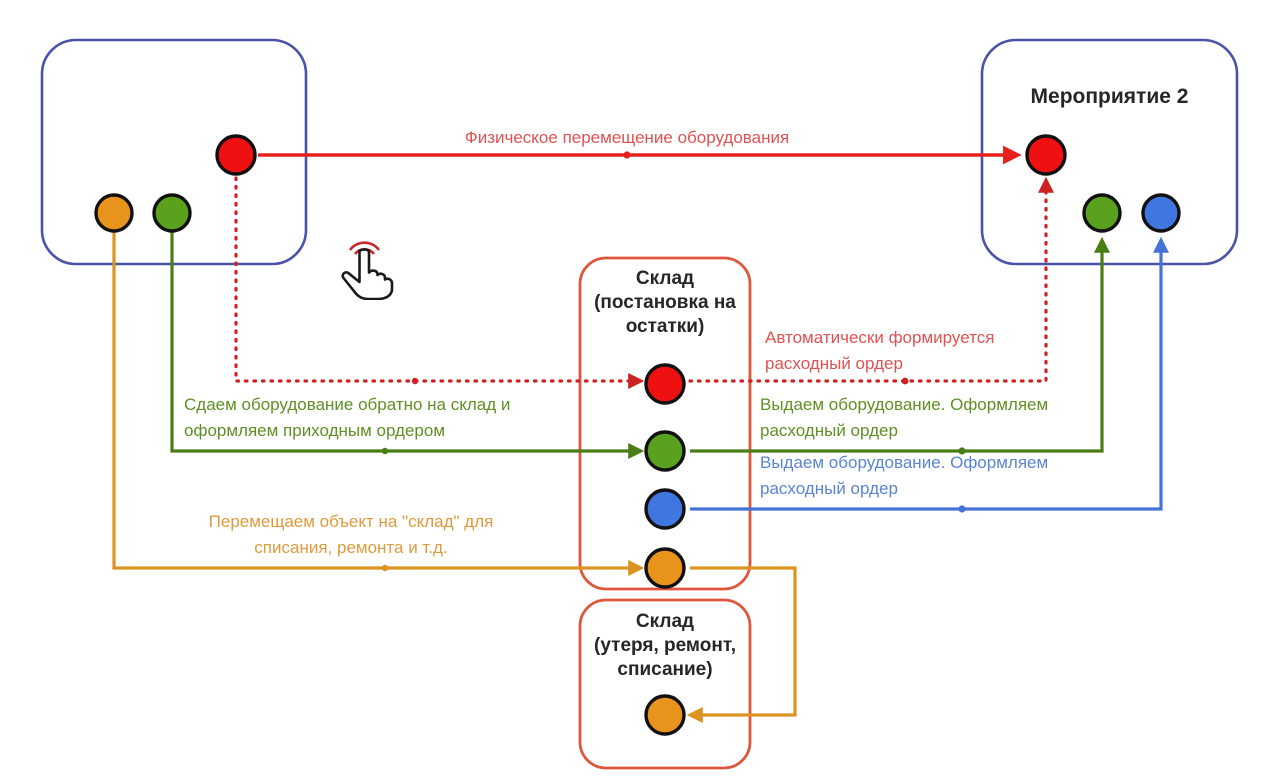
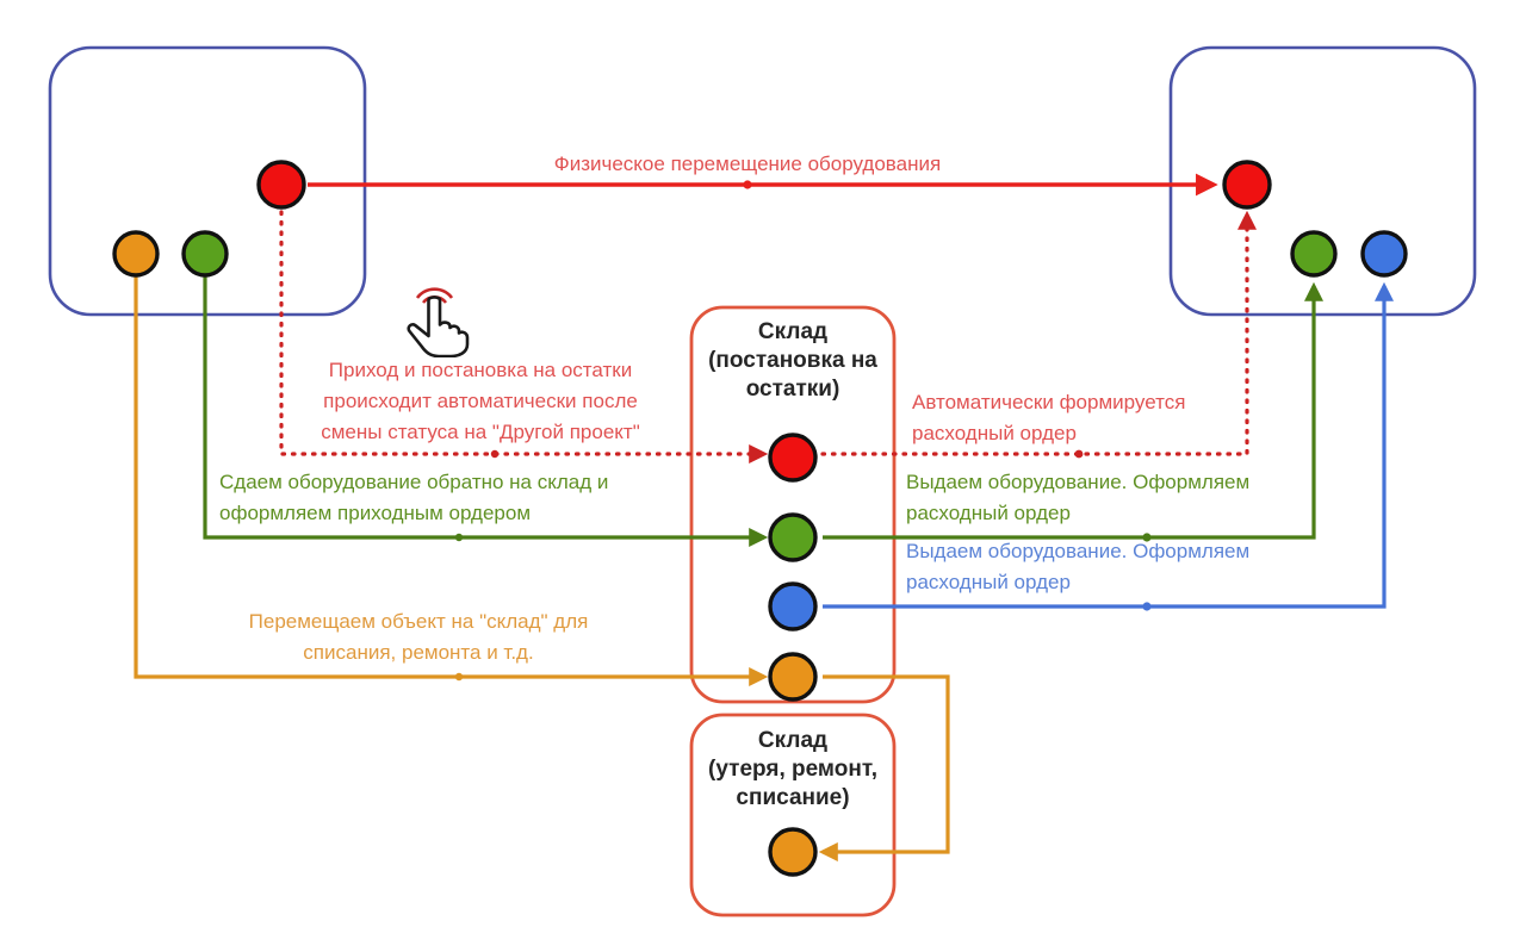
- Мероприятие 2
  Склад
  (постановка на
  остатки)
  Склад
  (утеря, ремонт,
  списание)
  Физическое перемещение оборудования
+ Приход и постановка на остатки
+ происходит автоматически после
+ смены статуса на "Другой проект"
  Автоматически формируется
  расходный ордер
  Сдаем оборудование обратно на склад и
  оформляем приходным ордером
  Выдаем оборудование. Оформляем
  расходный ордер
  Выдаем оборудование. Оформляем
  расходный ордер
  Перемещаем объект на "склад" для
  списания, ремонта и т.д.
